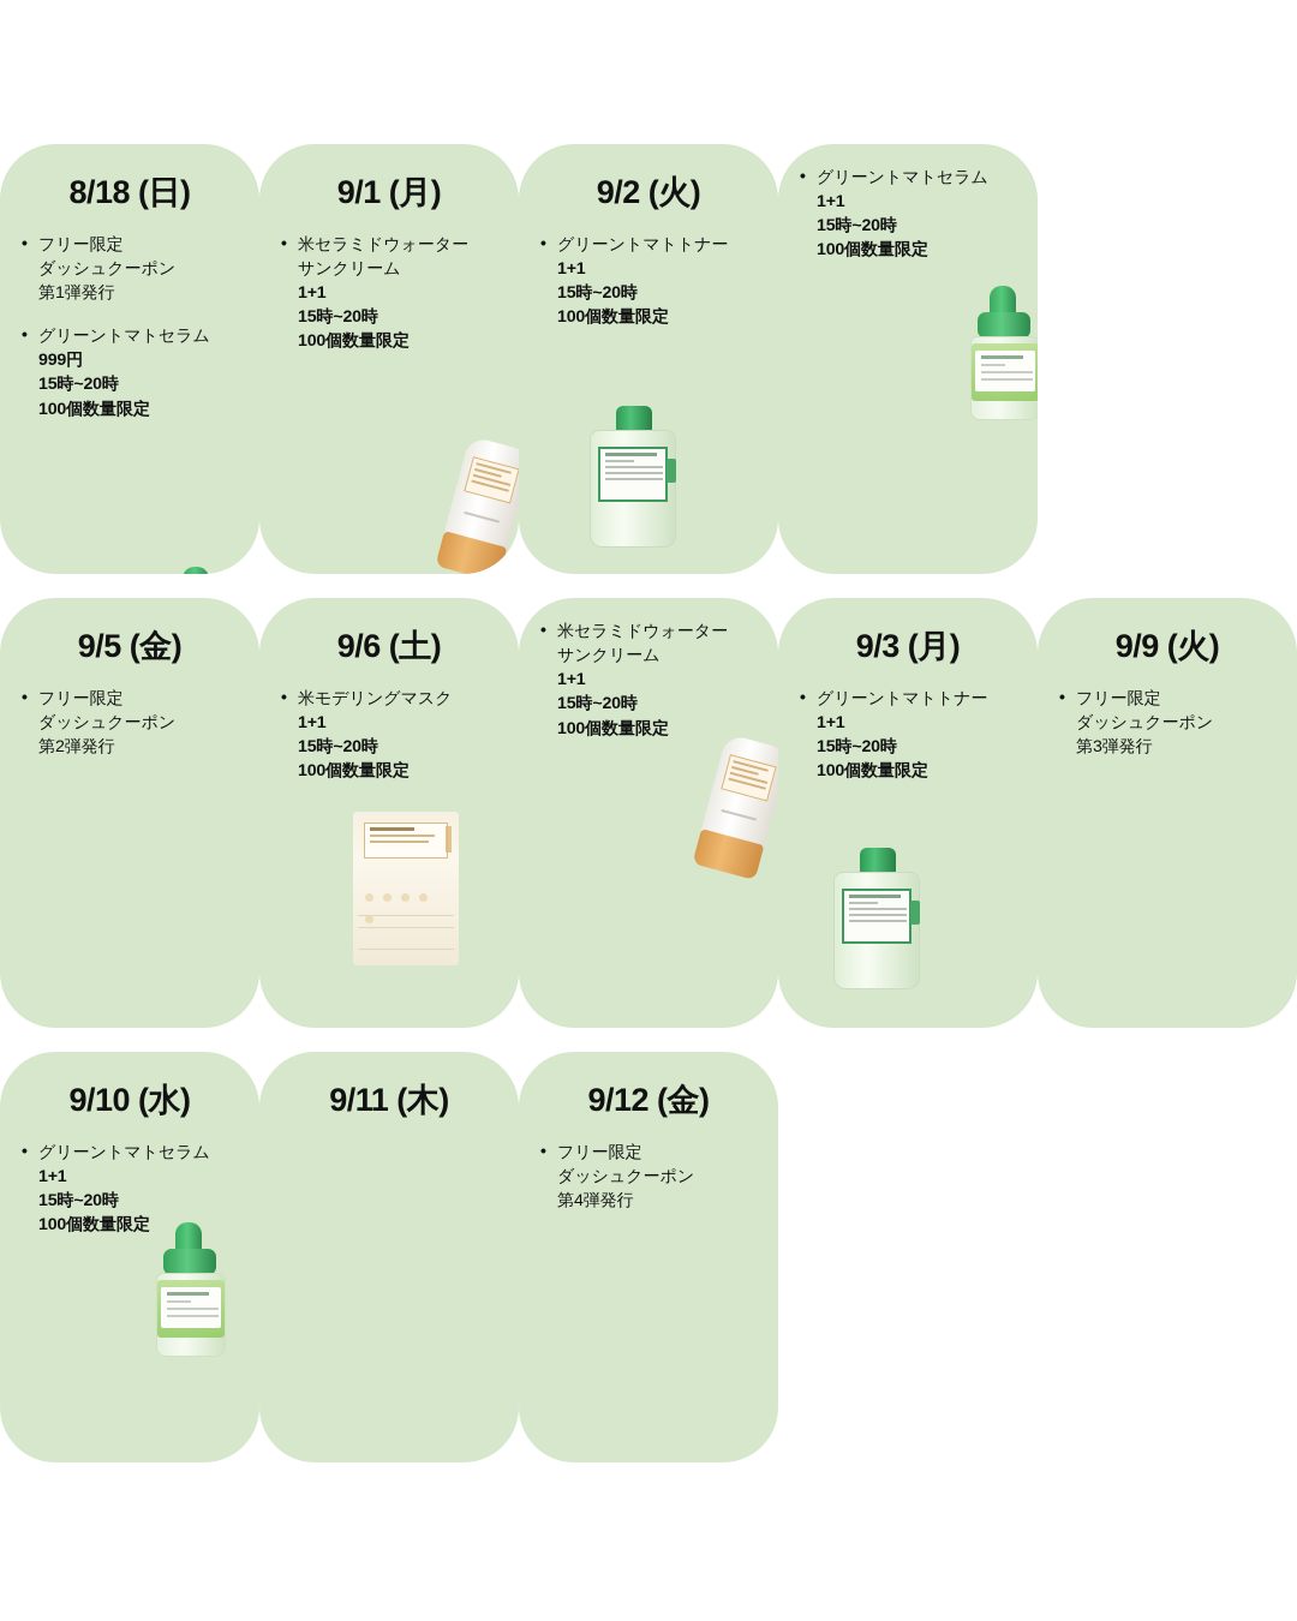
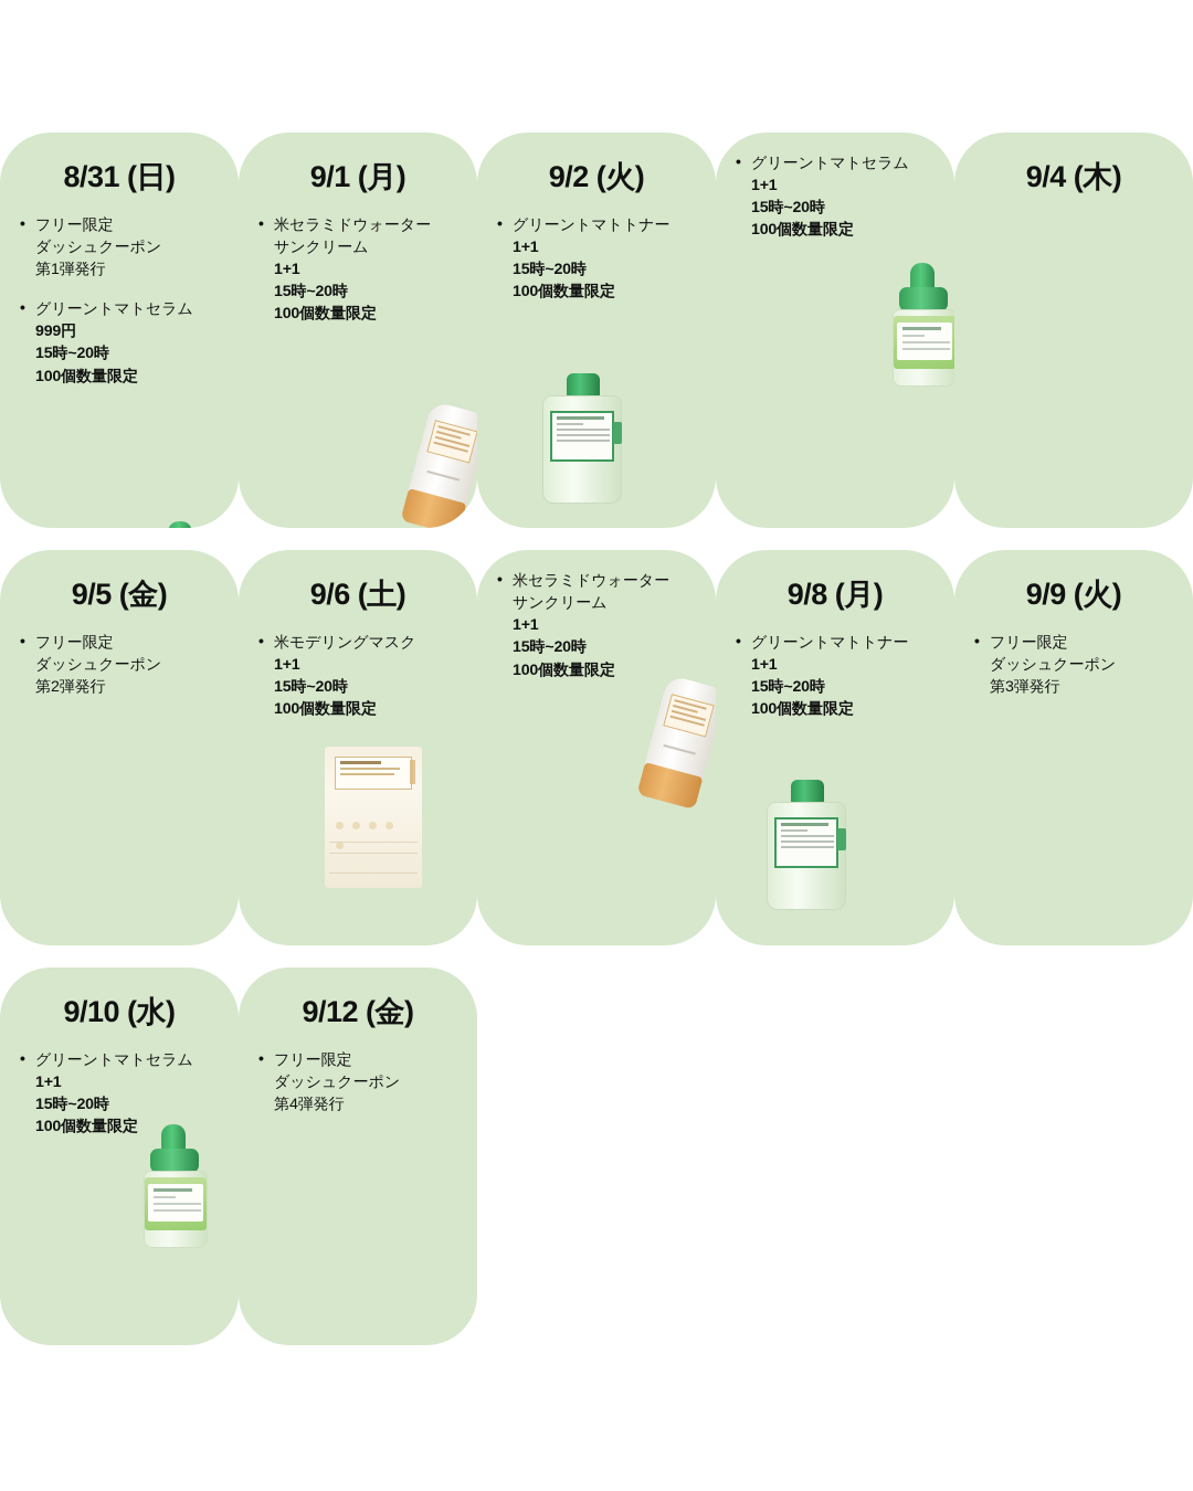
- 8/18 (日)
+ 8/31 (日)
  フリー限定
  ダッシュクーポン
  第1弾発行
  グリーントマトセラム
  999円
  15時~20時
  100個数量限定
  9/1 (月)
  米セラミドウォーター
  サンクリーム
  1+1
  15時~20時
  100個数量限定
  9/2 (火)
  グリーントマトトナー
  1+1
  15時~20時
  100個数量限定
  グリーントマトセラム
  1+1
  15時~20時
  100個数量限定
+ 9/4 (木)
  9/5 (金)
  フリー限定
  ダッシュクーポン
  第2弾発行
  9/6 (土)
  米モデリングマスク
  1+1
  15時~20時
  100個数量限定
  米セラミドウォーター
  サンクリーム
  1+1
  15時~20時
  100個数量限定
- 9/3 (月)
+ 9/8 (月)
  グリーントマトトナー
  1+1
  15時~20時
  100個数量限定
  9/9 (火)
  フリー限定
  ダッシュクーポン
  第3弾発行
  9/10 (水)
  グリーントマトセラム
  1+1
  15時~20時
  100個数量限定
- 9/11 (木)
  9/12 (金)
  フリー限定
  ダッシュクーポン
  第4弾発行
